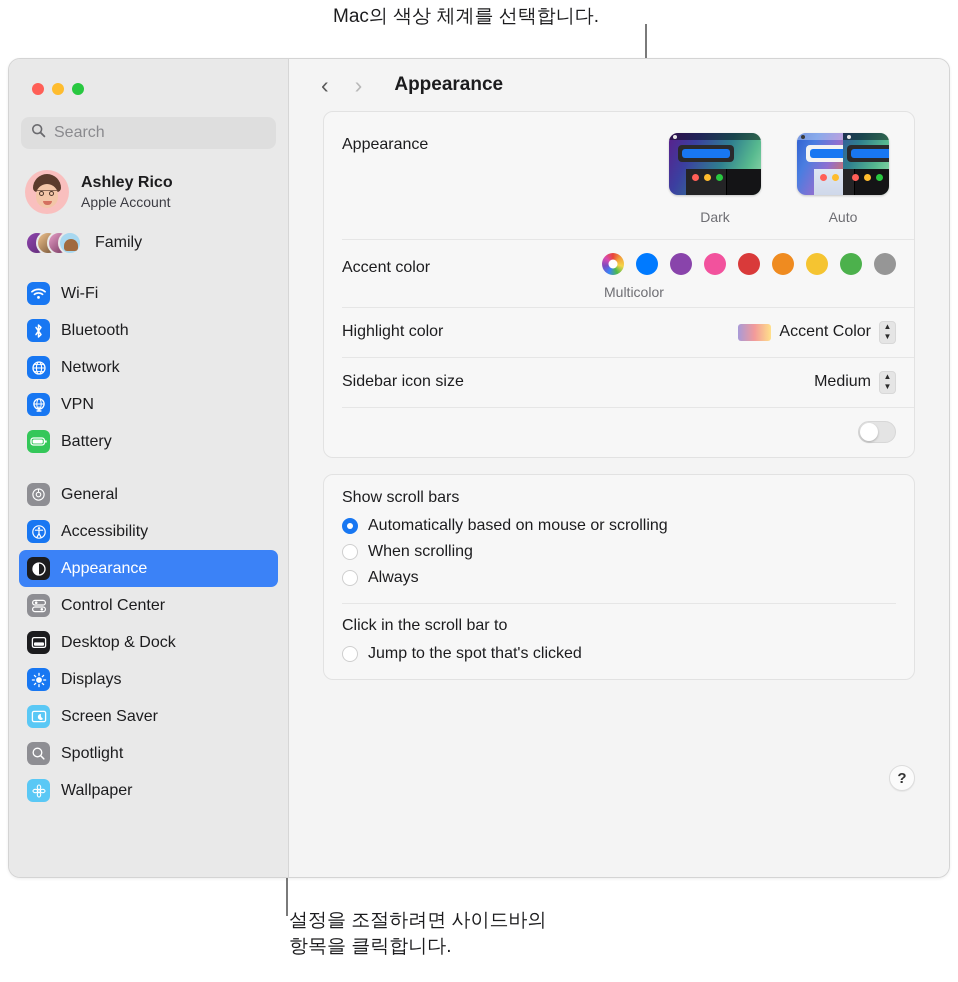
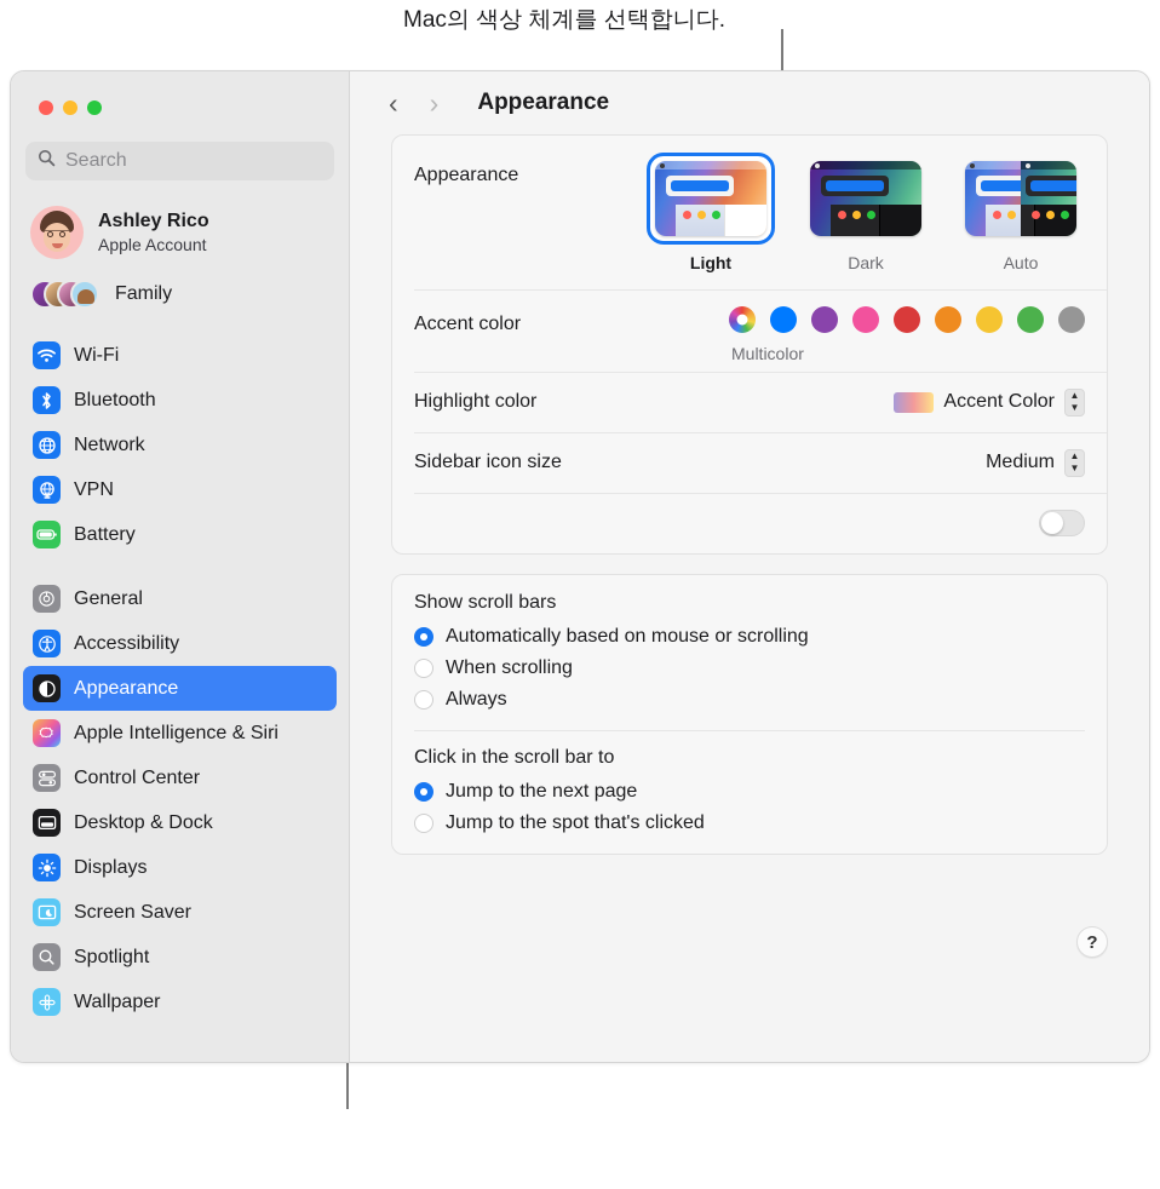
  Mac의 색상 체계를 선택합니다.
- 설정을 조절하려면 사이드바의
- 항목을 클릭합니다.
  Search
  Ashley Rico
  Apple Account
  Family
  Wi-Fi
  Bluetooth
  Network
  VPN
  Battery
  General
  Accessibility
  Appearance
+ Apple Intelligence & Siri
  Control Center
  Desktop & Dock
  Displays
  Screen Saver
  Spotlight
  Wallpaper
  ‹
  ›
  Appearance
  Appearance
+ Light
  Dark
  Auto
  Accent color
  Multicolor
  Highlight color
  Accent Color
  ▲
  ▼
  Sidebar icon size
  Medium
  ▲
  ▼
  Show scroll bars
  Automatically based on mouse or scrolling
  When scrolling
  Always
  Click in the scroll bar to
+ Jump to the next page
  Jump to the spot that's clicked
  ?
